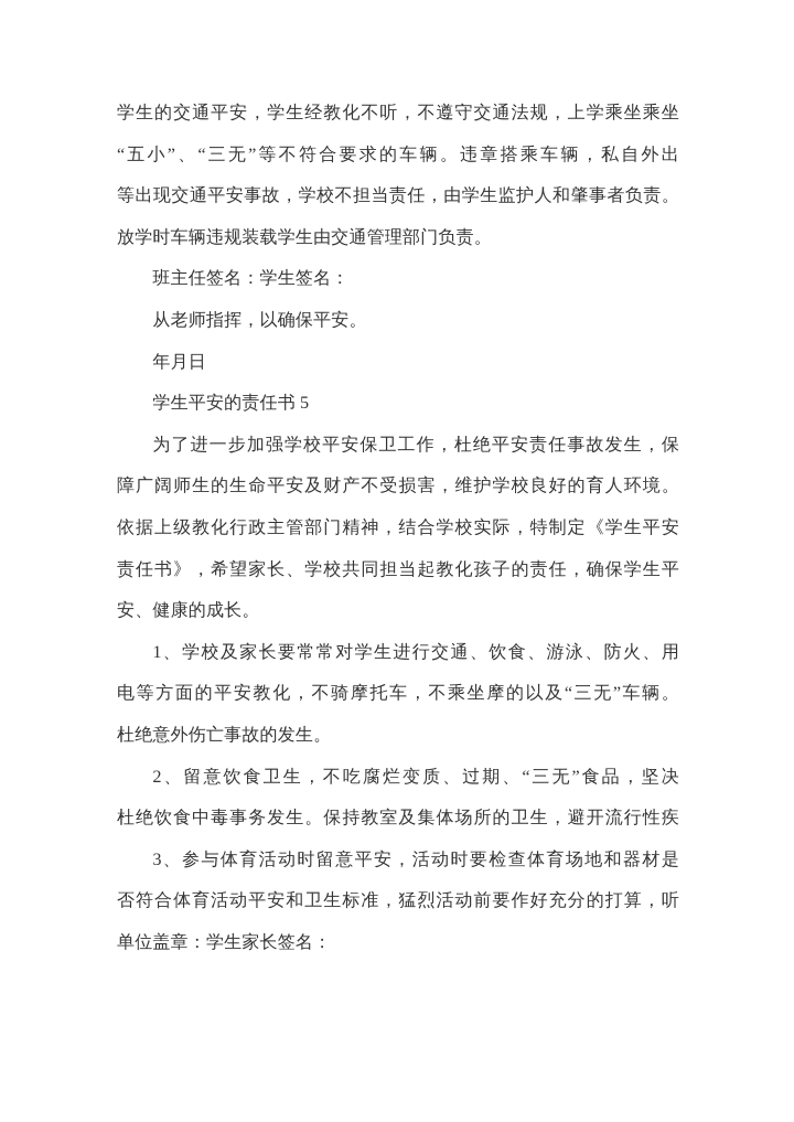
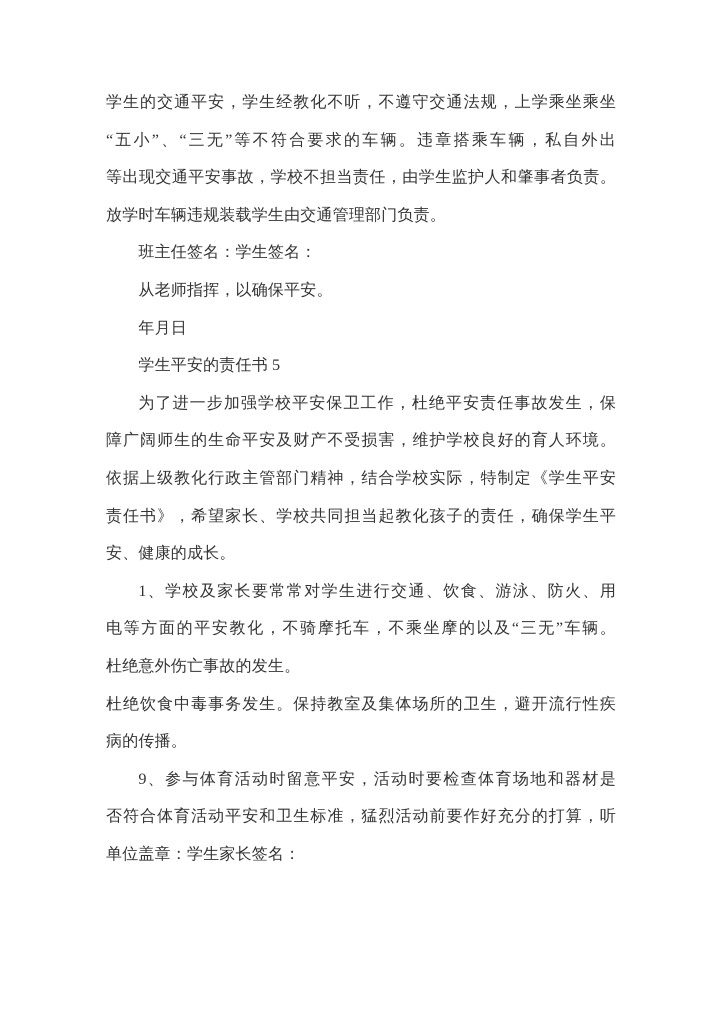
  学生的交通平安，学生经教化不听，不遵守交通法规，上学乘坐乘坐
  “五小”、“三无”等不符合要求的车辆。违章搭乘车辆，私自外出
  等出现交通平安事故，学校不担当责任，由学生监护人和肇事者负责。
  放学时车辆违规装载学生由交通管理部门负责。
  班主任签名：学生签名：
  从老师指挥，以确保平安。
  年月日
  学生平安的责任书 5
  为了进一步加强学校平安保卫工作，杜绝平安责任事故发生，保
  障广阔师生的生命平安及财产不受损害，维护学校良好的育人环境。
  依据上级教化行政主管部门精神，结合学校实际，特制定《学生平安
  责任书》，希望家长、学校共同担当起教化孩子的责任，确保学生平
  安、健康的成长。
  1、学校及家长要常常对学生进行交通、饮食、游泳、防火、用
  电等方面的平安教化，不骑摩托车，不乘坐摩的以及“三无”车辆。
  杜绝意外伤亡事故的发生。
- 2、留意饮食卫生，不吃腐烂变质、过期、“三无”食品，坚决
  杜绝饮食中毒事务发生。保持教室及集体场所的卫生，避开流行性疾
+ 病的传播。
- 3、参与体育活动时留意平安，活动时要检查体育场地和器材是
+ 9、参与体育活动时留意平安，活动时要检查体育场地和器材是
  否符合体育活动平安和卫生标准，猛烈活动前要作好充分的打算，听
  单位盖章：学生家长签名：
